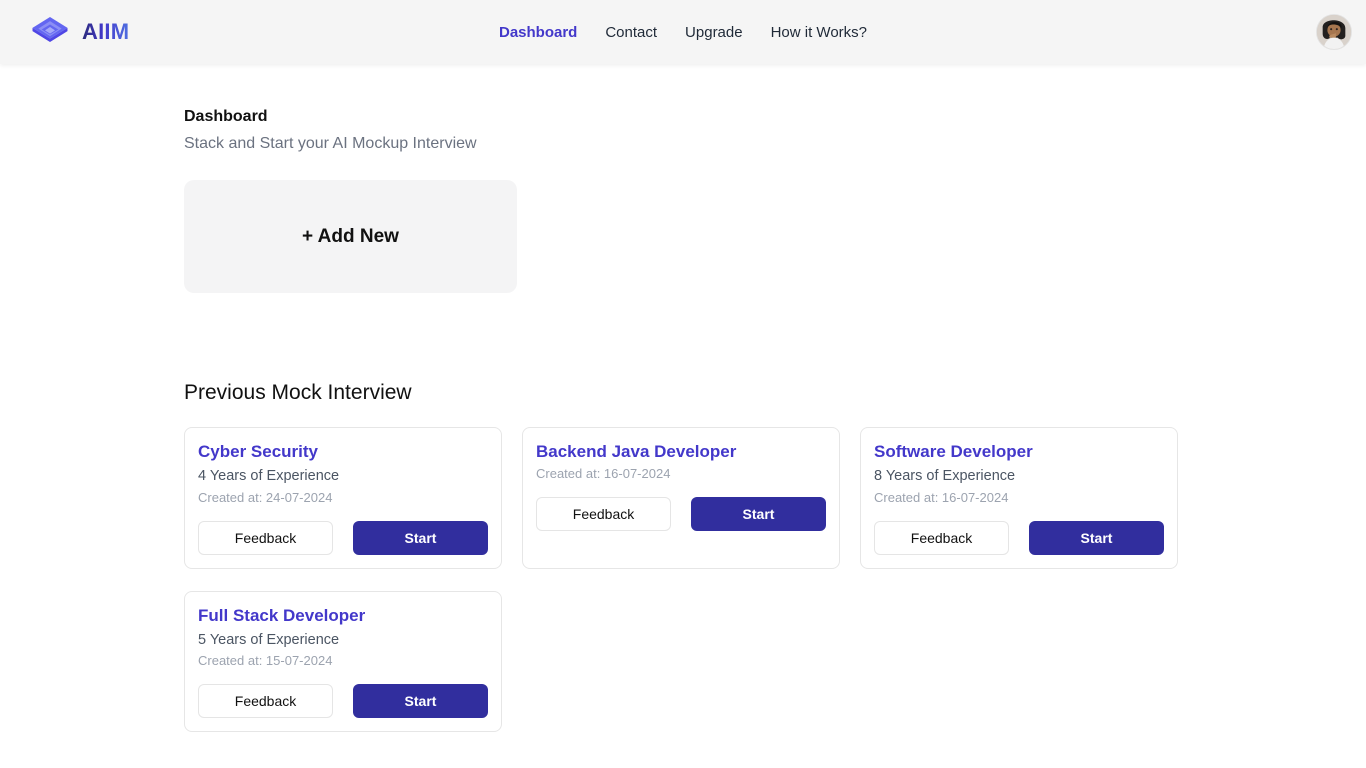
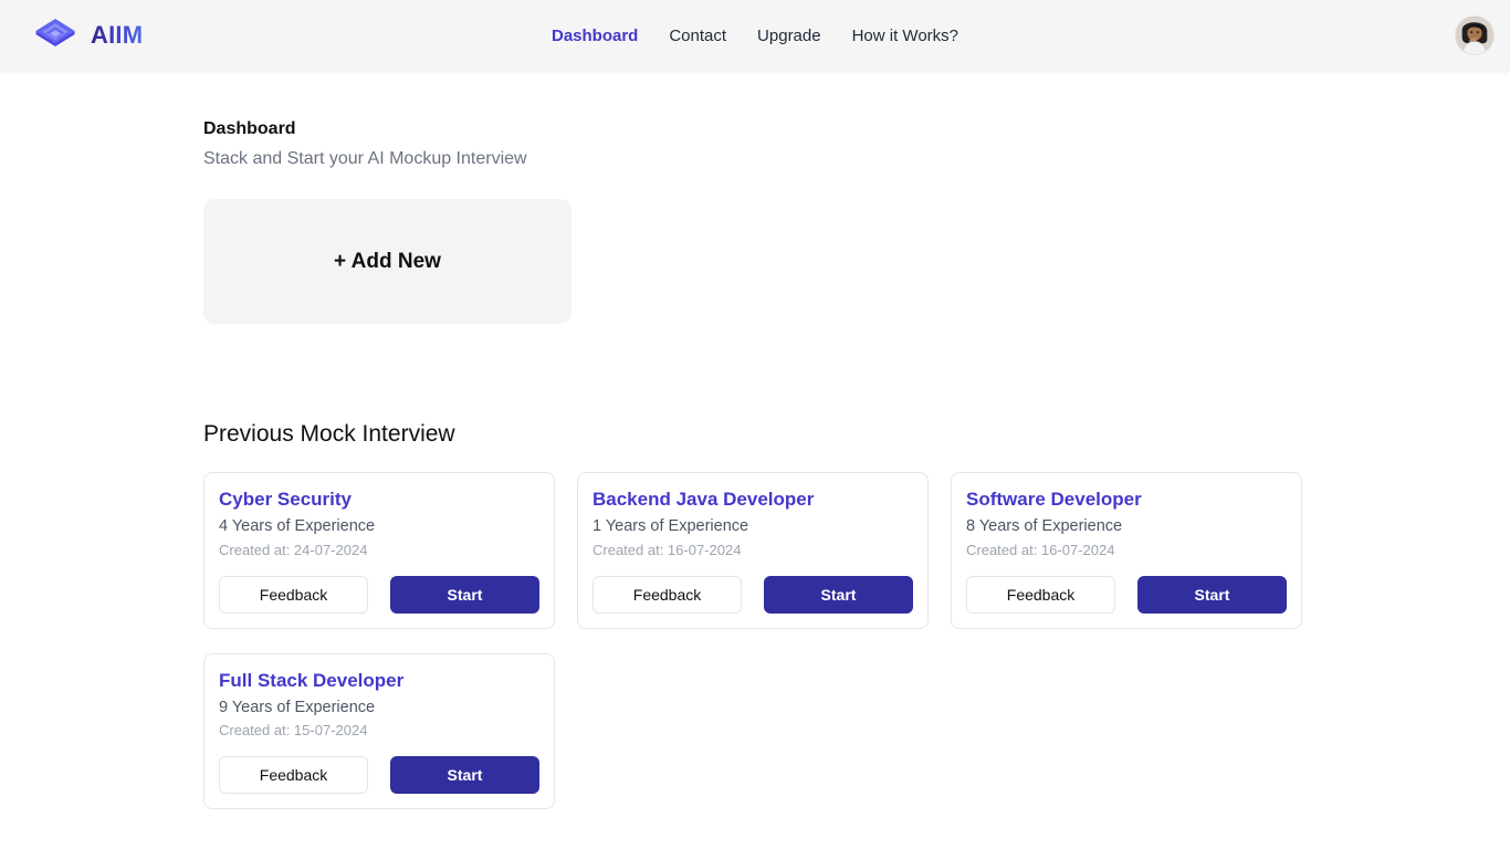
  AIIM
  Dashboard
  Contact
  Upgrade
  How it Works?
  Dashboard
  Stack and Start your AI Mockup Interview
  + Add New
  Previous Mock Interview
  Cyber Security
  4 Years of Experience
  Created at: 24-07-2024
  Feedback
  Start
  Backend Java Developer
+ 1 Years of Experience
  Created at: 16-07-2024
  Feedback
  Start
  Software Developer
  8 Years of Experience
  Created at: 16-07-2024
  Feedback
  Start
  Full Stack Developer
- 5 Years of Experience
+ 9 Years of Experience
  Created at: 15-07-2024
  Feedback
  Start
